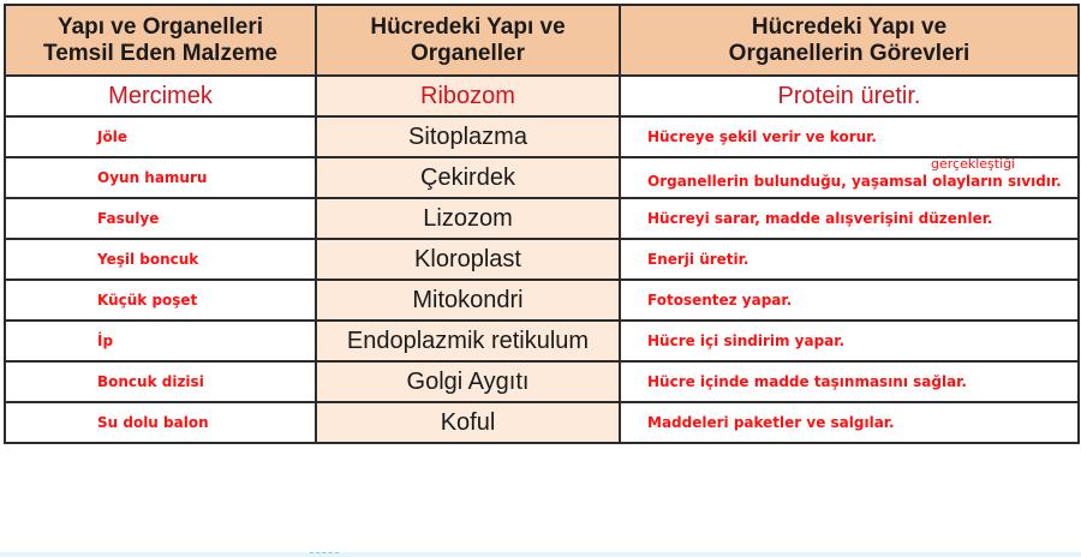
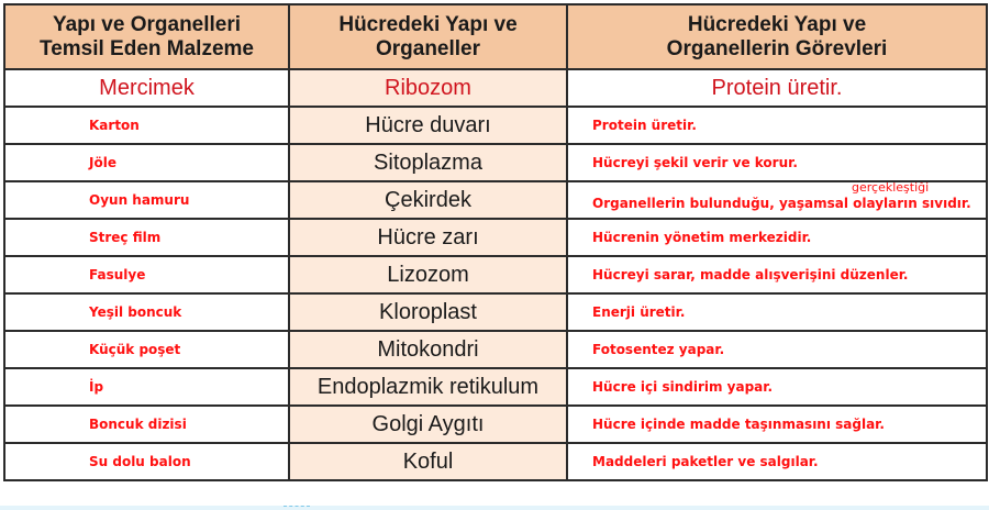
  Yapı ve Organelleri Temsil Eden Malzeme	Hücredeki Yapı ve Organeller	Hücredeki Yapı ve Organellerin Görevleri
  Mercimek	Ribozom	Protein üretir.
+ Karton	Hücre duvarı	Protein üretir.
- Jöle	Sitoplazma	Hücreye şekil verir ve korur.
+ Jöle	Sitoplazma	Hücreyi şekil verir ve korur.
  Oyun hamuru	Çekirdek	gerçekleştiği Organellerin bulunduğu, yaşamsal olayların sıvıdır.
+ Streç film	Hücre zarı	Hücrenin yönetim merkezidir.
  Fasulye	Lizozom	Hücreyi sarar, madde alışverişini düzenler.
  Yeşil boncuk	Kloroplast	Enerji üretir.
  Küçük poşet	Mitokondri	Fotosentez yapar.
  İp	Endoplazmik retikulum	Hücre içi sindirim yapar.
  Boncuk dizisi	Golgi Aygıtı	Hücre içinde madde taşınmasını sağlar.
  Su dolu balon	Koful	Maddeleri paketler ve salgılar.
